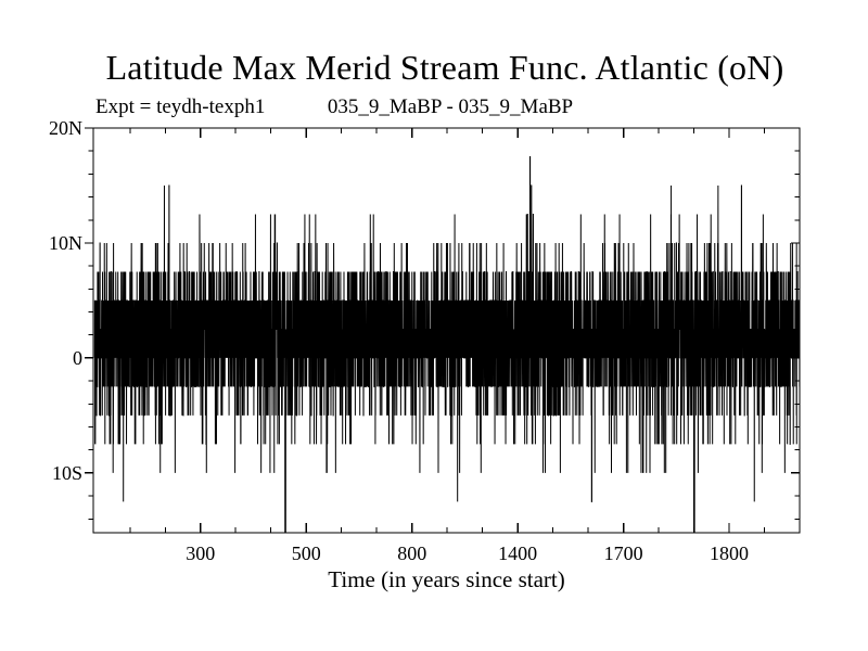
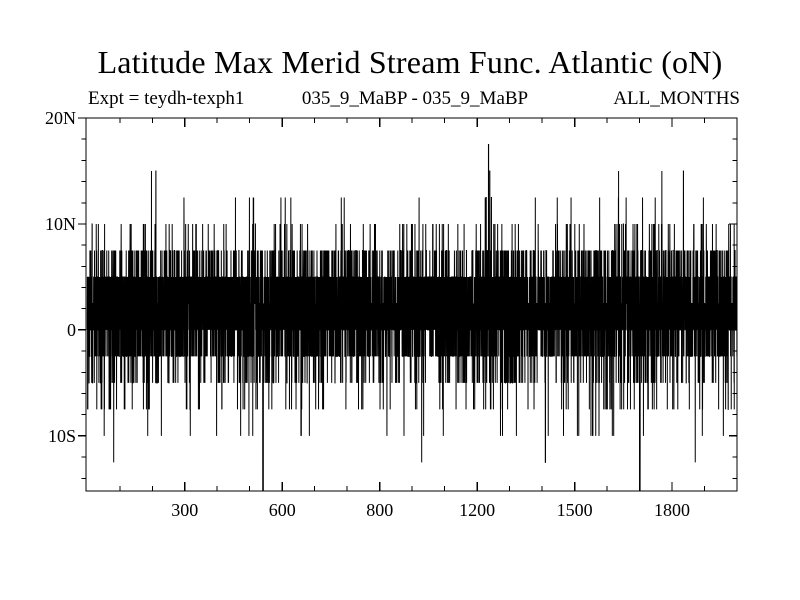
  Latitude Max Merid Stream Func. Atlantic (oN)
  Expt = teydh-texph1
  035_9_MaBP - 035_9_MaBP
+ ALL_MONTHS
  20N
  10N
  0
  10S
  300
- 500
+ 600
  800
- 1400
+ 1200
- 1700
+ 1500
  1800
- Time (in years since start)
